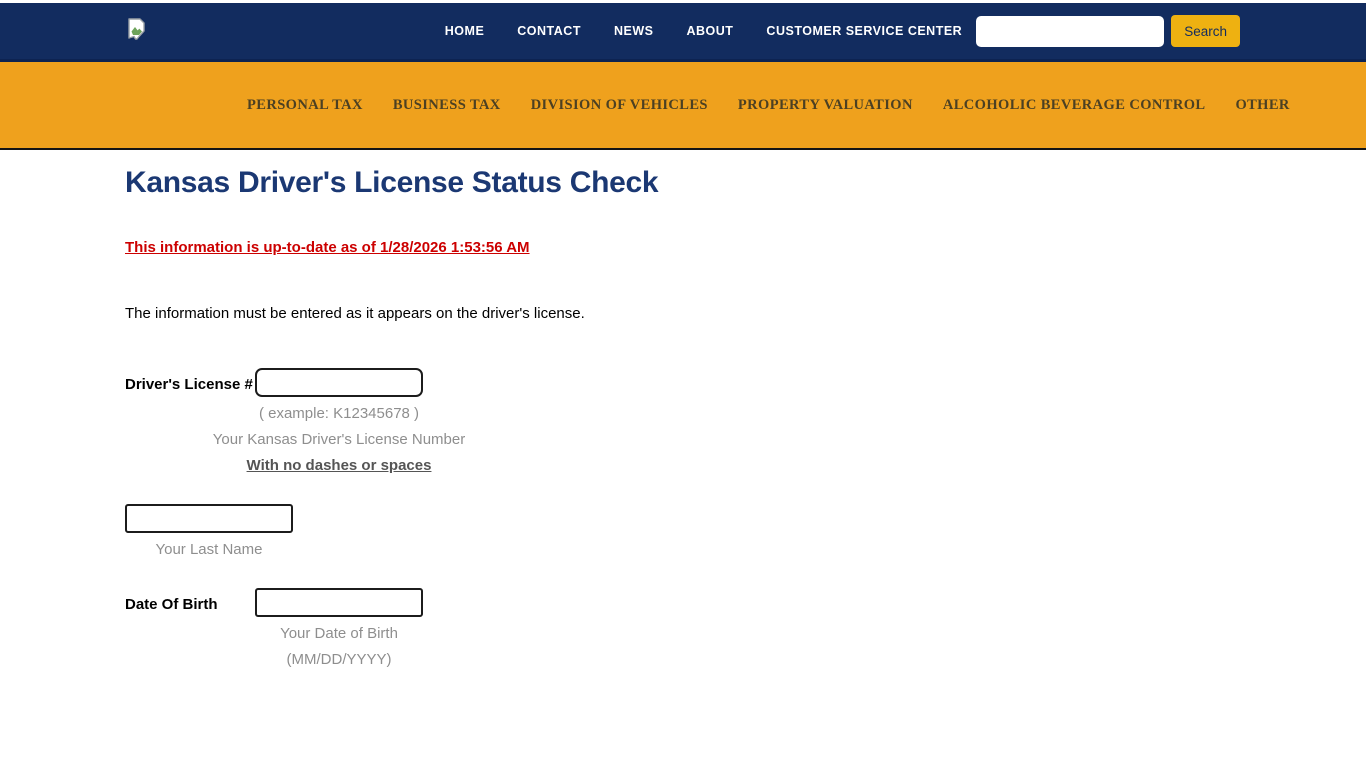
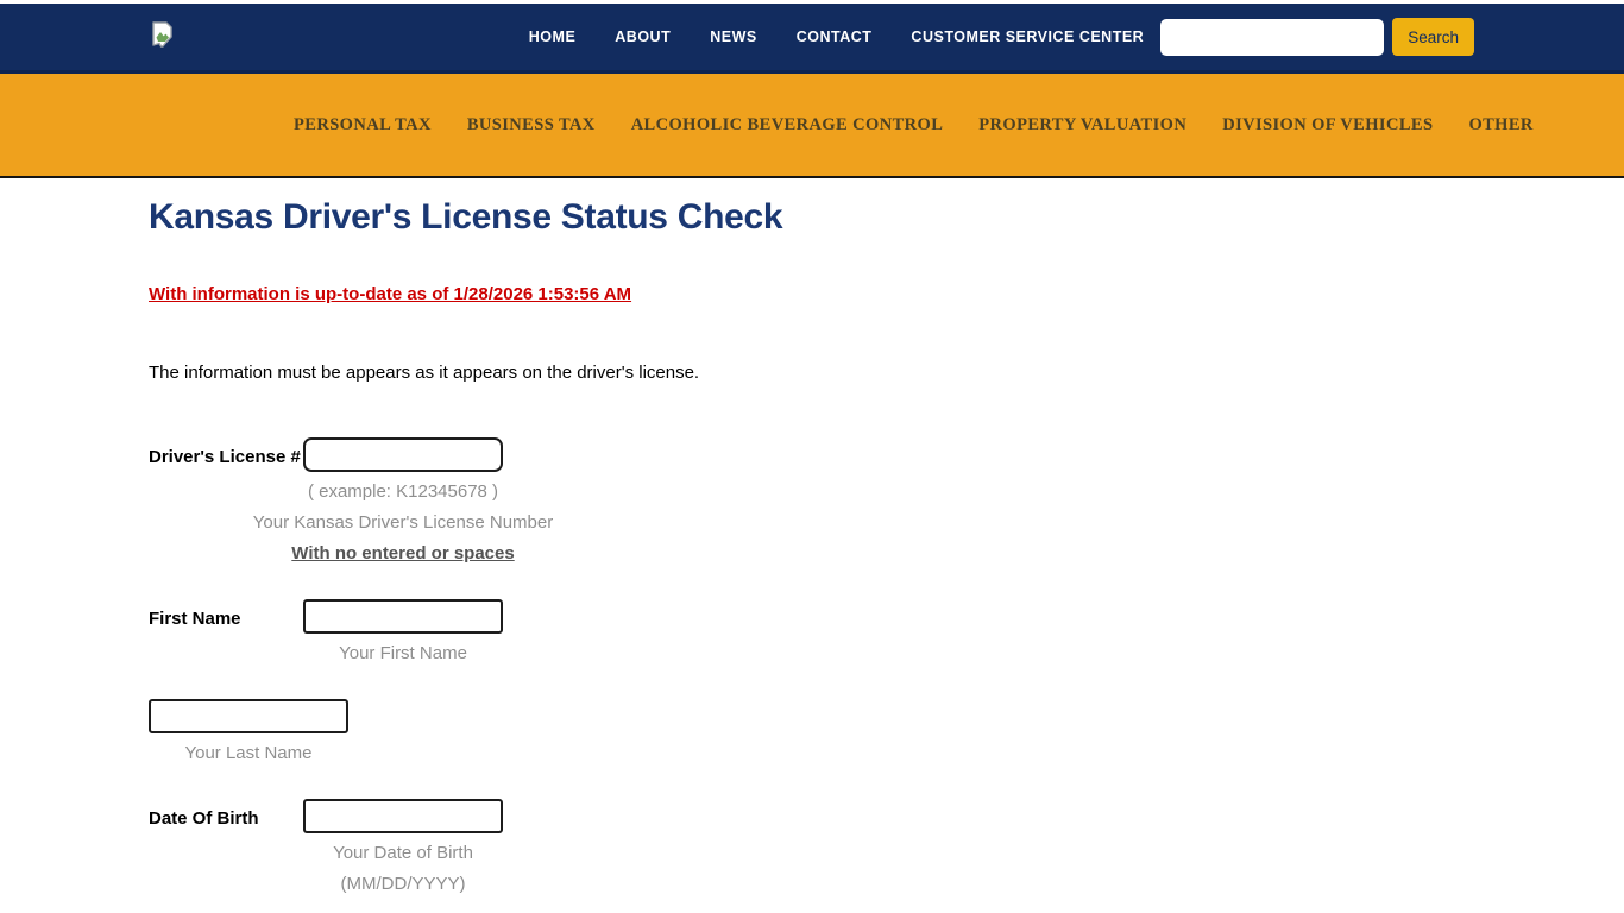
  HOME
- CONTACT
+ ABOUT
  NEWS
- ABOUT
+ CONTACT
  CUSTOMER SERVICE CENTER
  Search
  PERSONAL TAX
  BUSINESS TAX
- DIVISION OF VEHICLES
+ ALCOHOLIC BEVERAGE CONTROL
  PROPERTY VALUATION
- ALCOHOLIC BEVERAGE CONTROL
+ DIVISION OF VEHICLES
  OTHER
  Kansas Driver's License Status Check
- This information is up-to-date as of 1/28/2026 1:53:56 AM
+ With information is up-to-date as of 1/28/2026 1:53:56 AM
- The information must be entered as it appears on the driver's license.
+ The information must be appears as it appears on the driver's license.
  Driver's License #
  ( example: K12345678 )
  Your Kansas Driver's License Number
- With no dashes or spaces
+ With no entered or spaces
+ First Name
+ Your First Name
  Your Last Name
  Date Of Birth
  Your Date of Birth
  (MM/DD/YYYY)
